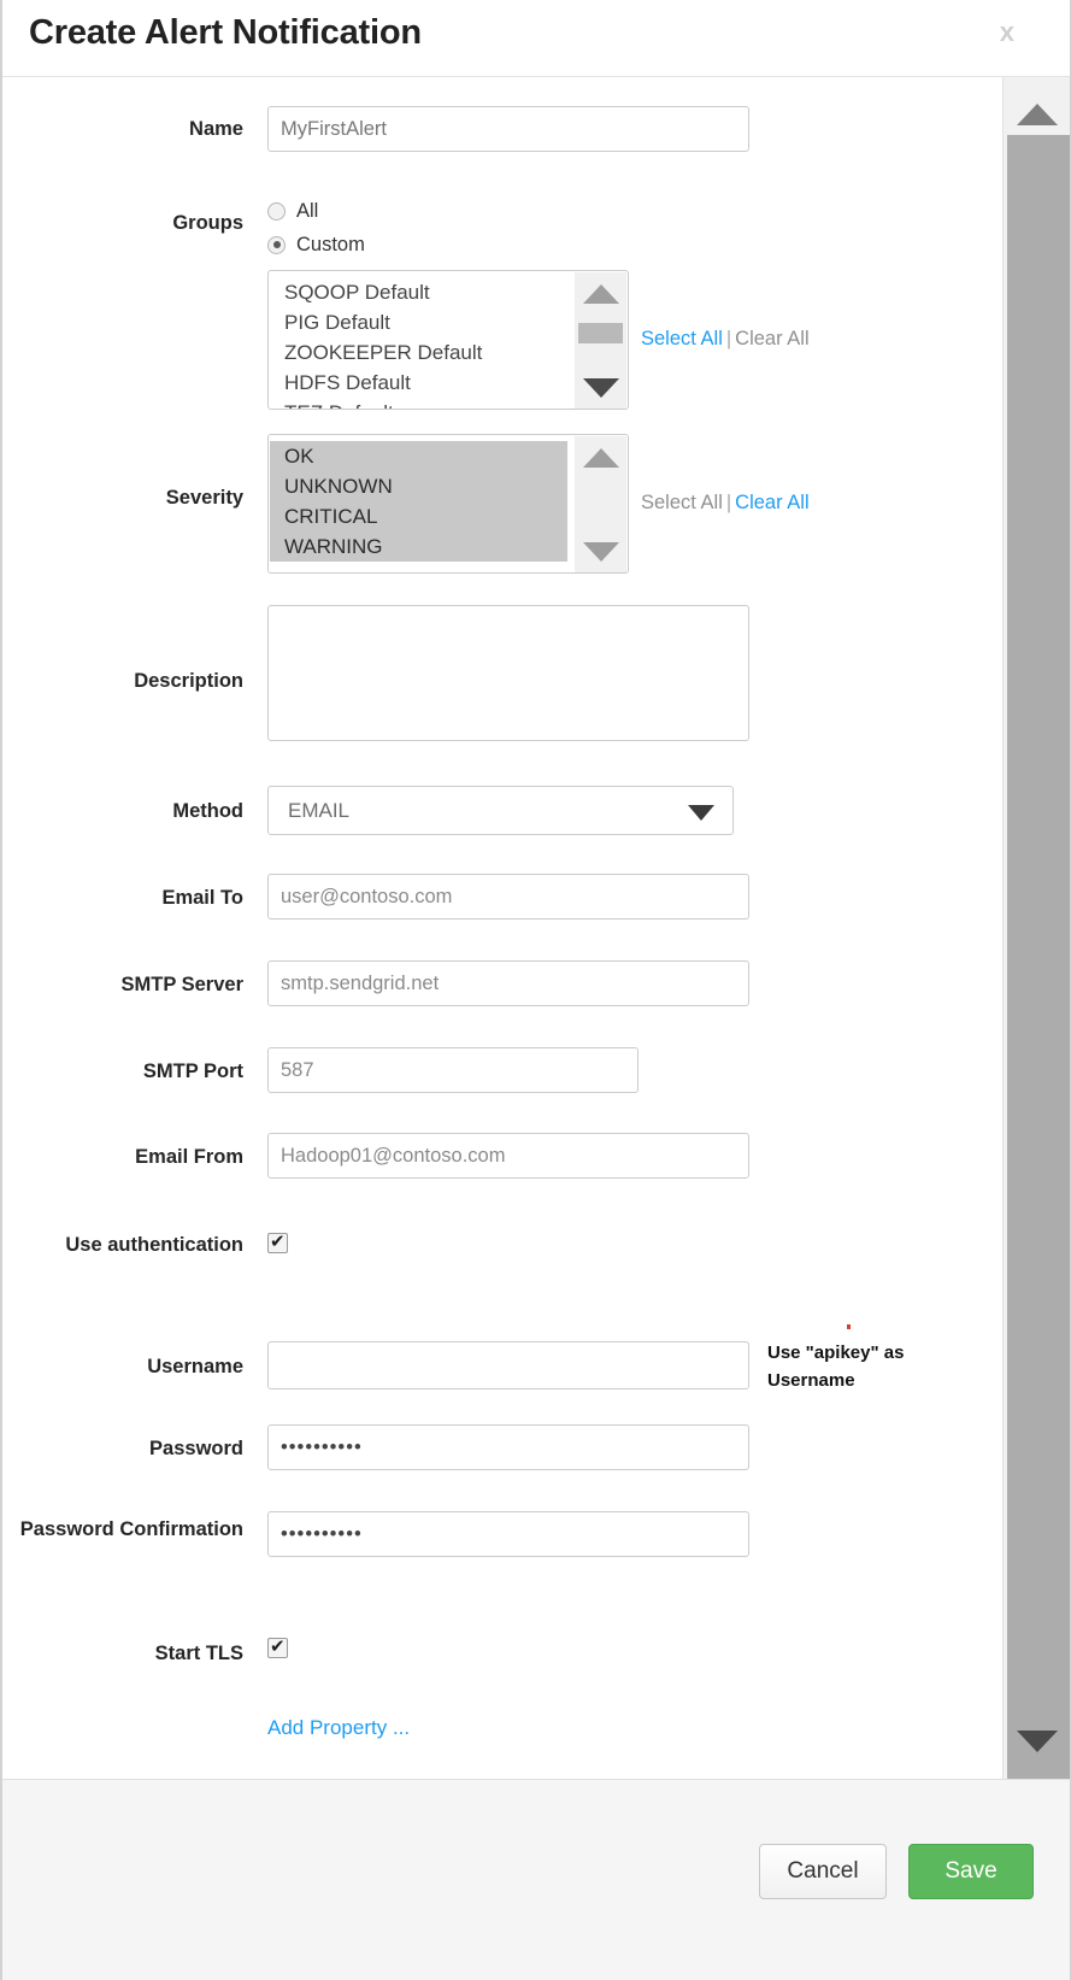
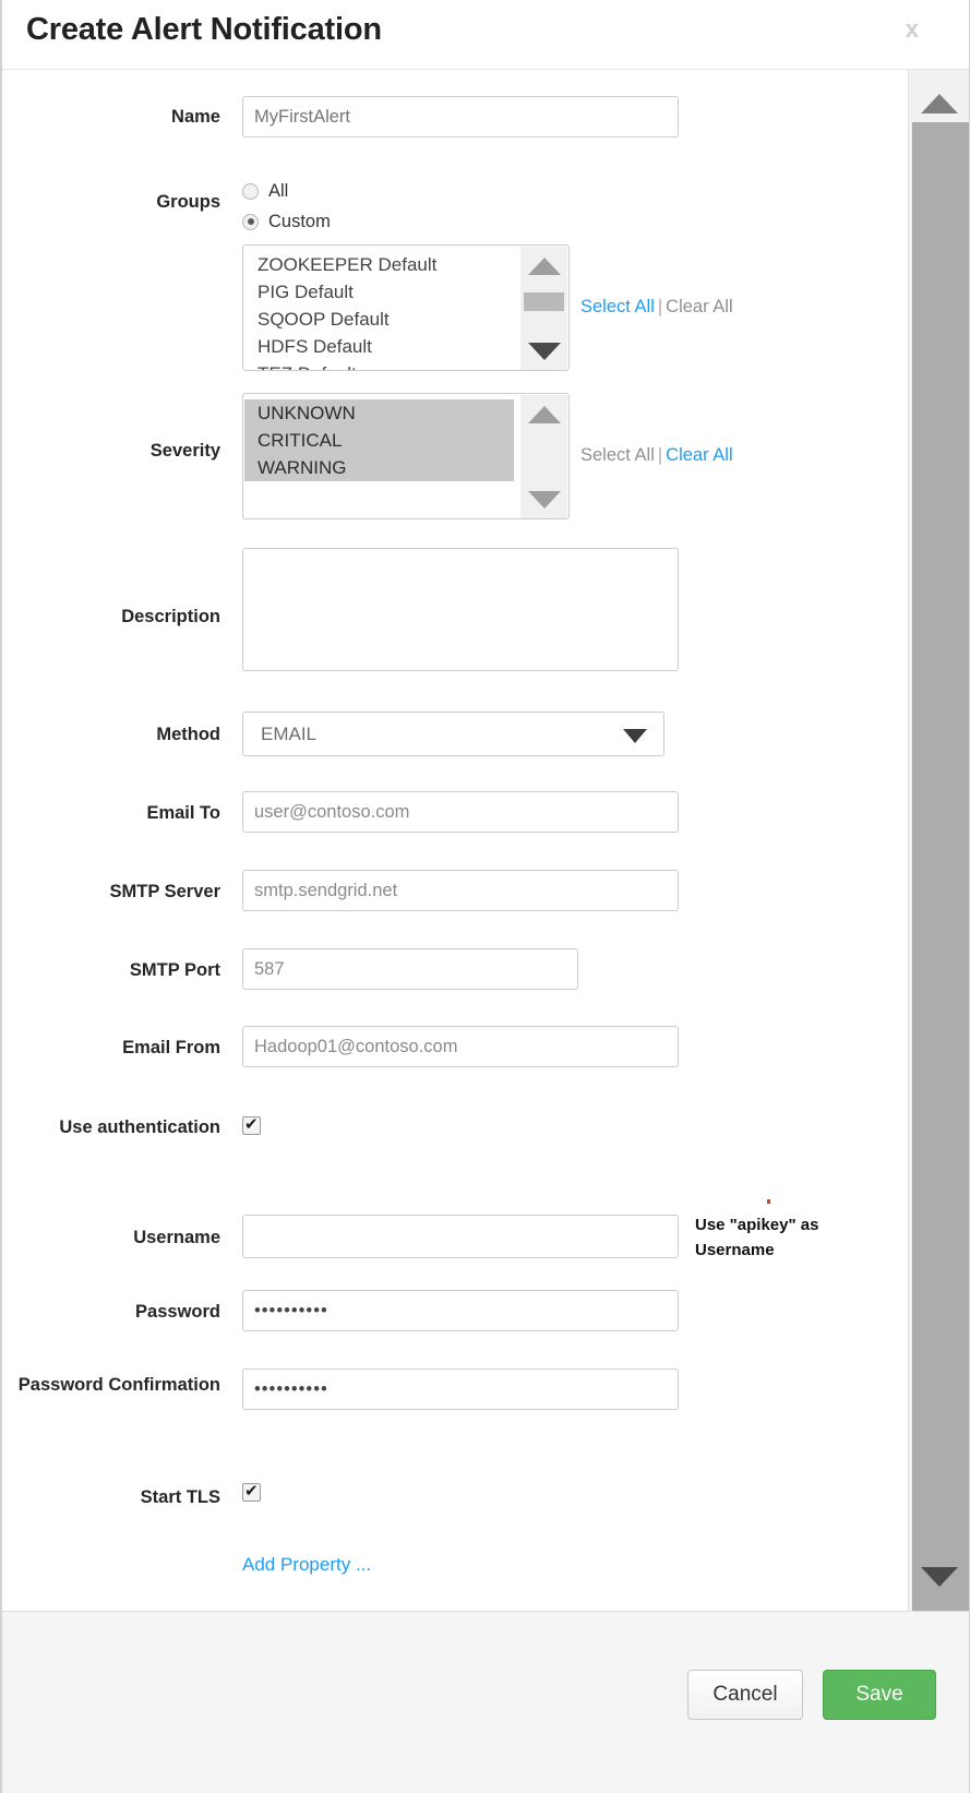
  Create Alert Notification
  x
  Name
  MyFirstAlert
  Groups
  All
  Custom
- SQOOP Default
+ ZOOKEEPER Default
  PIG Default
- ZOOKEEPER Default
+ SQOOP Default
  HDFS Default
  Select All | Clear All
  Severity
- OK
  UNKNOWN
  CRITICAL
  WARNING
  Select All | Clear All
  Description
  Method
  EMAIL
  Email To
  user@contoso.com
  SMTP Server
  smtp.sendgrid.net
  SMTP Port
  587
  Email From
  Hadoop01@contoso.com
  Use authentication
  Username
  Use "apikey" as Username
  Password
  ••••••••••
  Password Confirmation
  ••••••••••
  Start TLS
  Add Property ...
  Cancel
  Save
